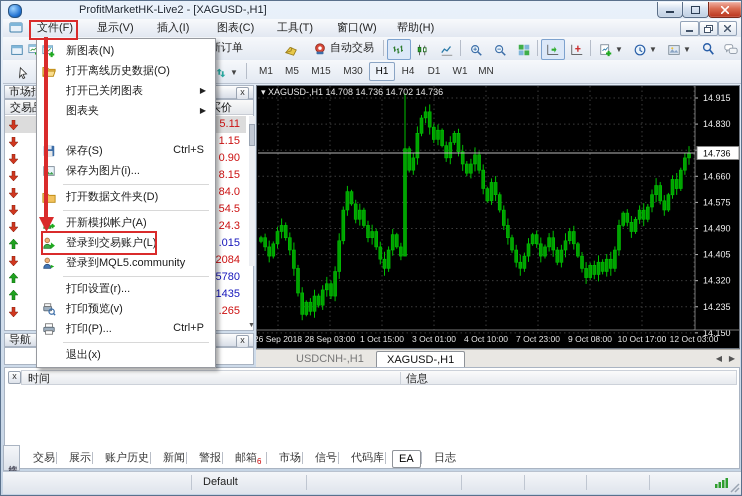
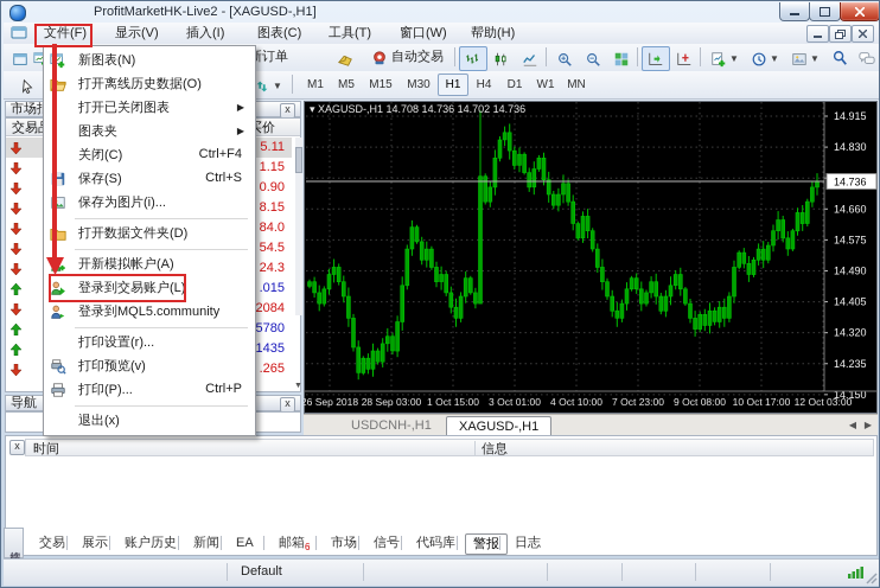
  ProfitMarketHK-Live2 - [XAGUSD-,H1]
  文件(F)
  显示(V)
  插入(I)
  图表(C)
  工具(T)
  窗口(W)
  帮助(H)
  自动交易
  ▼
  ▼
  ▼
  ▼
  M1
  M5
  M15
  M30
  H1
  H4
  D1
  W1
  MN
  x
  5.11
  1.15
  0.90
  8.15
  84.0
  54.5
  24.3
  .015
  2084
  5780
  1435
  .265
  导航
  x
  26 Sep 2018
  28 Sep 03:00
  1 Oct 15:00
  3 Oct 01:00
  4 Oct 10:00
  7 Oct 23:00
  9 Oct 08:00
  10 Oct 17:00
  12 Oct 03:00
  14.915
  14.830
  14.660
  14.575
  14.490
  14.405
  14.320
  14.235
  14.150
  14.736
  ▾ XAGUSD-,H1 14.708 14.736 14.702 14.736
  ◀
  ▶
  USDCNH-,H1
  XAGUSD-,H1
  x
  时间
  信息
  交易
  展示
  账户历史
  新闻
- 警报
+ EA
  邮箱6
  市场
  信号
  代码库
- EA
+ 警报
  日志
  Default
  新图表(N)
  打开离线历史数据(O)
  打开已关闭图表
  ▶
  图表夹
  ▶
+ 关闭(C)
+ Ctrl+F4
  保存(S)
  Ctrl+S
  保存为图片(i)...
  打开数据文件夹(D)
  开新模拟帐户(A)
  登录到交易账户(L)
  登录到MQL5.community
  打印设置(r)...
  打印预览(v)
  打印(P)...
  Ctrl+P
  退出(x)
